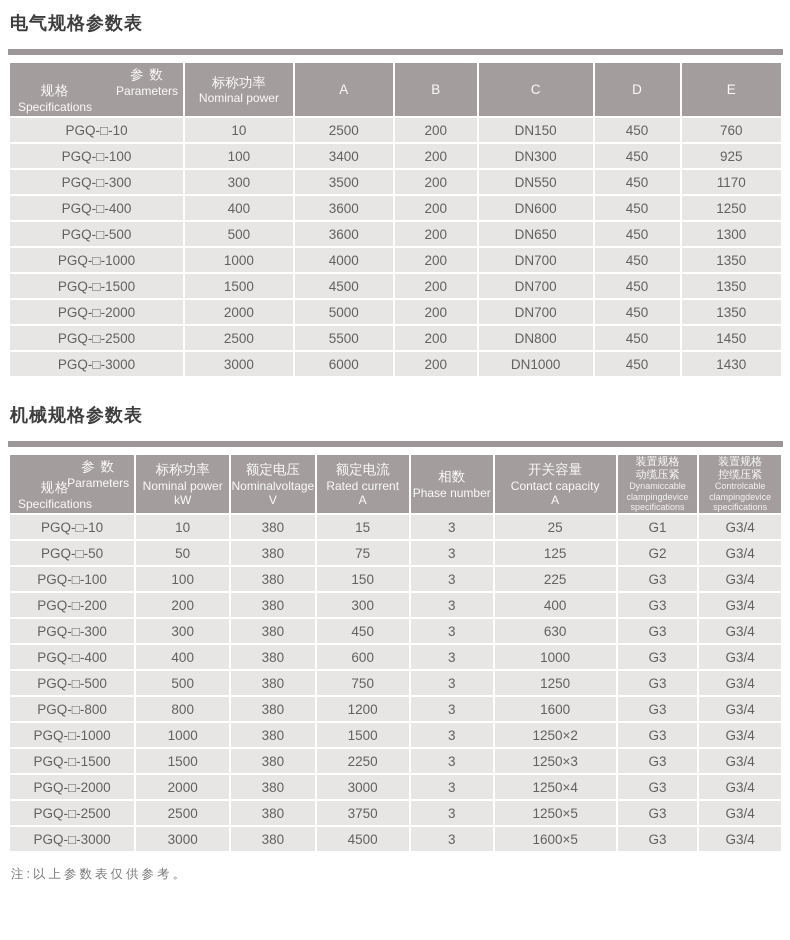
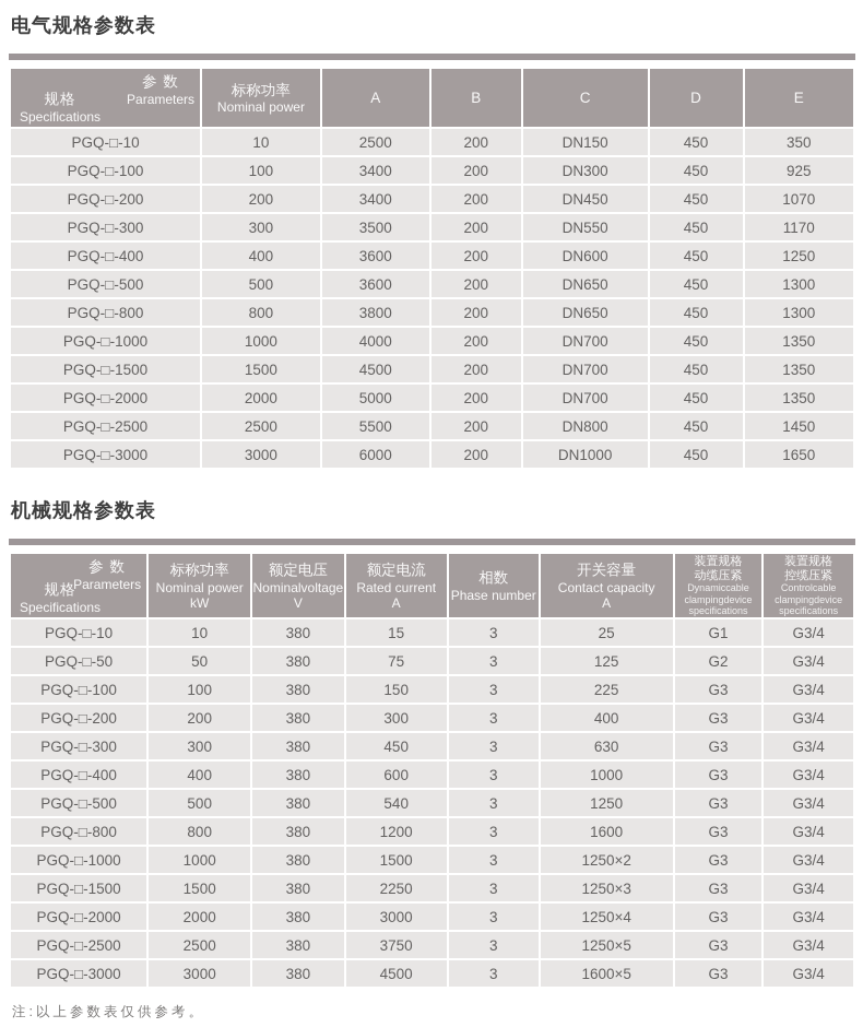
  电气规格参数表
  参 数Parameters规格Specifications	标称功率Nominal power	A	B	C	D	E
- PGQ-□-10	10	2500	200	DN150	450	760
+ PGQ-□-10	10	2500	200	DN150	450	350
  PGQ-□-100	100	3400	200	DN300	450	925
+ PGQ-□-200	200	3400	200	DN450	450	1070
  PGQ-□-300	300	3500	200	DN550	450	1170
  PGQ-□-400	400	3600	200	DN600	450	1250
  PGQ-□-500	500	3600	200	DN650	450	1300
+ PGQ-□-800	800	3800	200	DN650	450	1300
  PGQ-□-1000	1000	4000	200	DN700	450	1350
  PGQ-□-1500	1500	4500	200	DN700	450	1350
  PGQ-□-2000	2000	5000	200	DN700	450	1350
  PGQ-□-2500	2500	5500	200	DN800	450	1450
- PGQ-□-3000	3000	6000	200	DN1000	450	1430
+ PGQ-□-3000	3000	6000	200	DN1000	450	1650
  机械规格参数表
  参 数Parameters规格Specifications	标称功率Nominal powerkW	额定电压NominalvoltageV	额定电流Rated currentA	相数Phase number	开关容量Contact capacityA	装置规格动缆压紧Dynamiccableclampingdevicespecifications	装置规格控缆压紧Controlcableclampingdevicespecifications
  PGQ-□-10	10	380	15	3	25	G1	G3/4
  PGQ-□-50	50	380	75	3	125	G2	G3/4
  PGQ-□-100	100	380	150	3	225	G3	G3/4
  PGQ-□-200	200	380	300	3	400	G3	G3/4
  PGQ-□-300	300	380	450	3	630	G3	G3/4
  PGQ-□-400	400	380	600	3	1000	G3	G3/4
- PGQ-□-500	500	380	750	3	1250	G3	G3/4
+ PGQ-□-500	500	380	540	3	1250	G3	G3/4
  PGQ-□-800	800	380	1200	3	1600	G3	G3/4
  PGQ-□-1000	1000	380	1500	3	1250×2	G3	G3/4
  PGQ-□-1500	1500	380	2250	3	1250×3	G3	G3/4
  PGQ-□-2000	2000	380	3000	3	1250×4	G3	G3/4
  PGQ-□-2500	2500	380	3750	3	1250×5	G3	G3/4
  PGQ-□-3000	3000	380	4500	3	1600×5	G3	G3/4
  注:以上参数表仅供参考。
